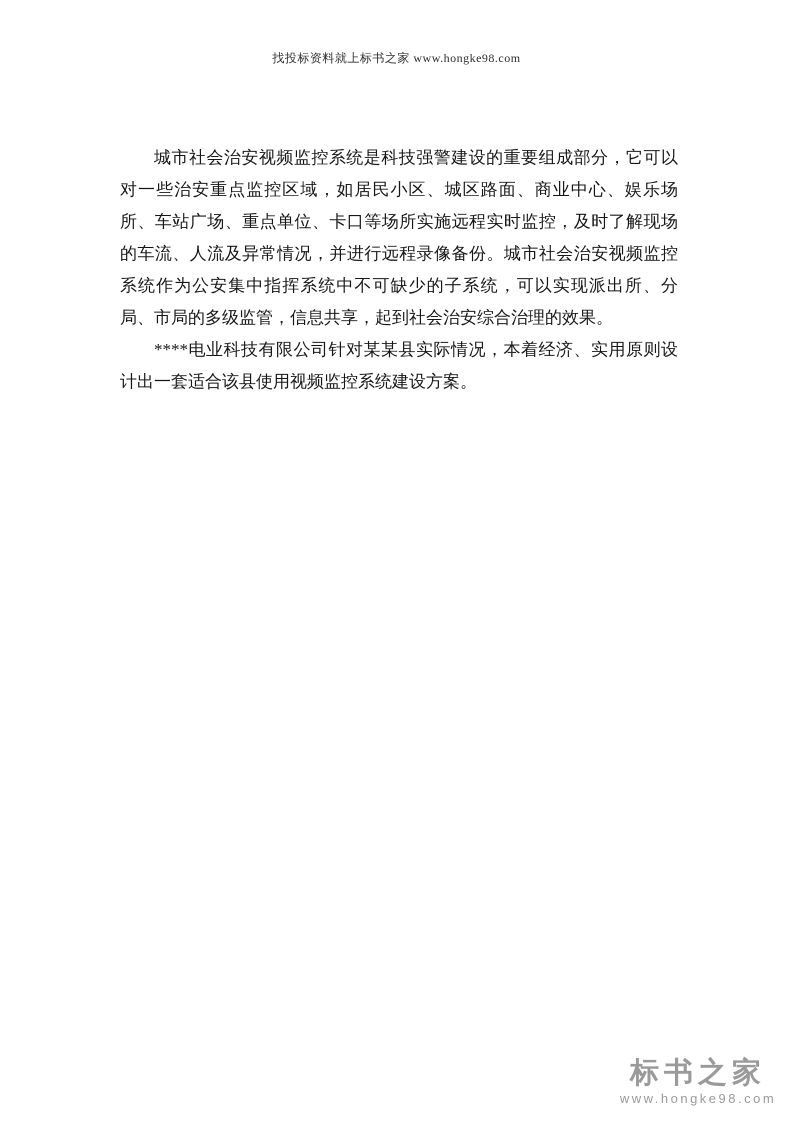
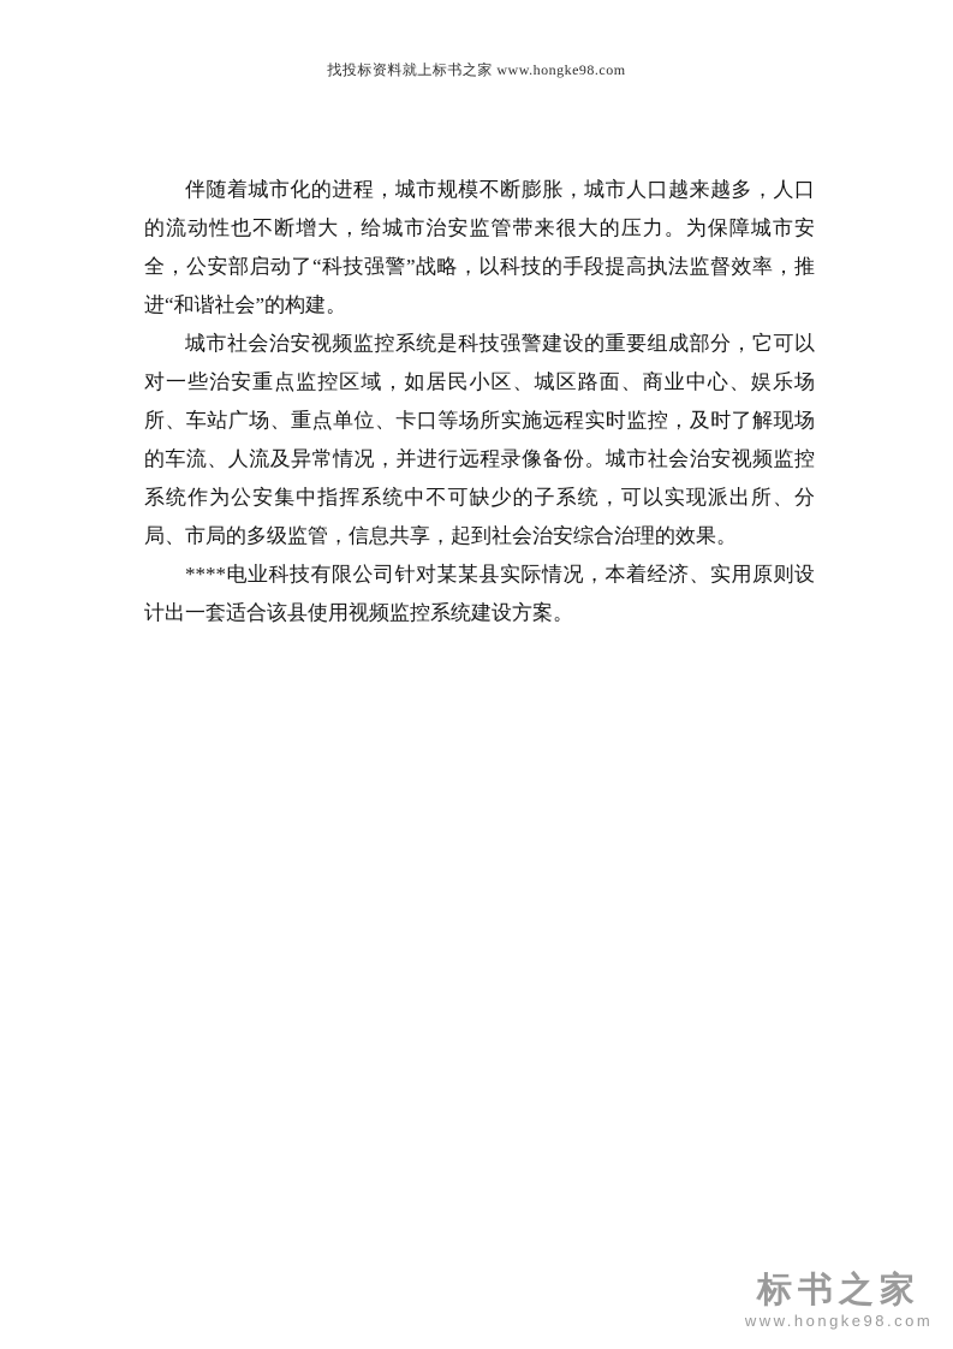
  找投标资料就上标书之家 www.hongke98.com
+ 伴随着城市化的进程，城市规模不断膨胀，城市人口越来越多，人口的流动性也不断增大，给城市治安监管带来很大的压力。为保障城市安全，公安部启动了“科技强警”战略，以科技的手段提高执法监督效率，推进“和谐社会”的构建。
  城市社会治安视频监控系统是科技强警建设的重要组成部分，它可以对一些治安重点监控区域，如居民小区、城区路面、商业中心、娱乐场所、车站广场、重点单位、卡口等场所实施远程实时监控，及时了解现场的车流、人流及异常情况，并进行远程录像备份。城市社会治安视频监控系统作为公安集中指挥系统中不可缺少的子系统，可以实现派出所、分局、市局的多级监管，信息共享，起到社会治安综合治理的效果。
  ****电业科技有限公司针对某某县实际情况，本着经济、实用原则设计出一套适合该县使用视频监控系统建设方案。
  标书之家
  www.hongke98.com
